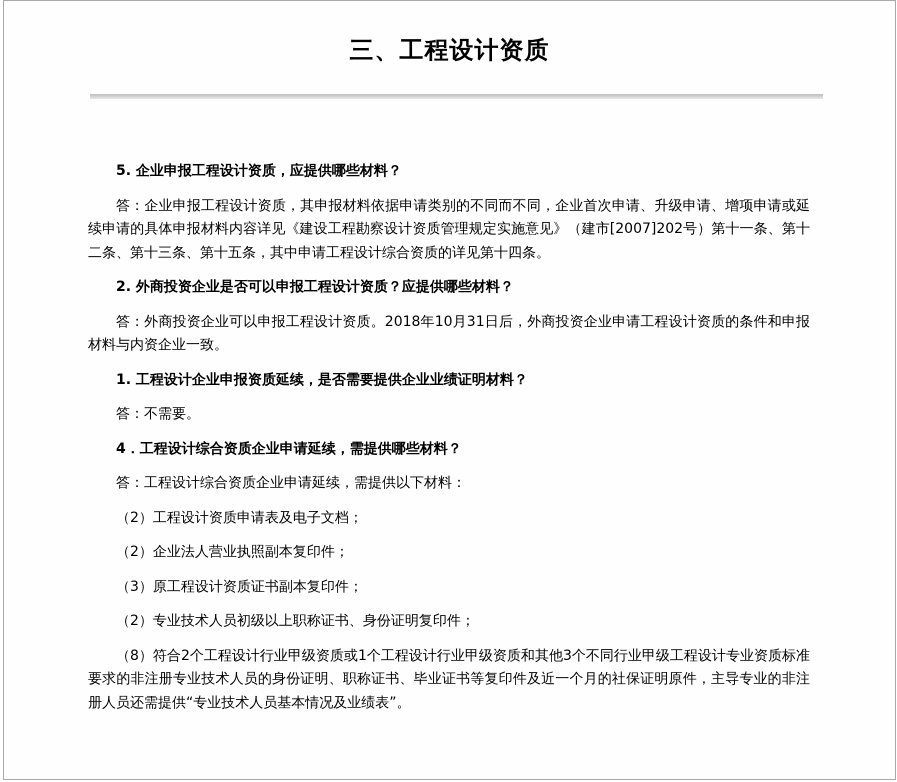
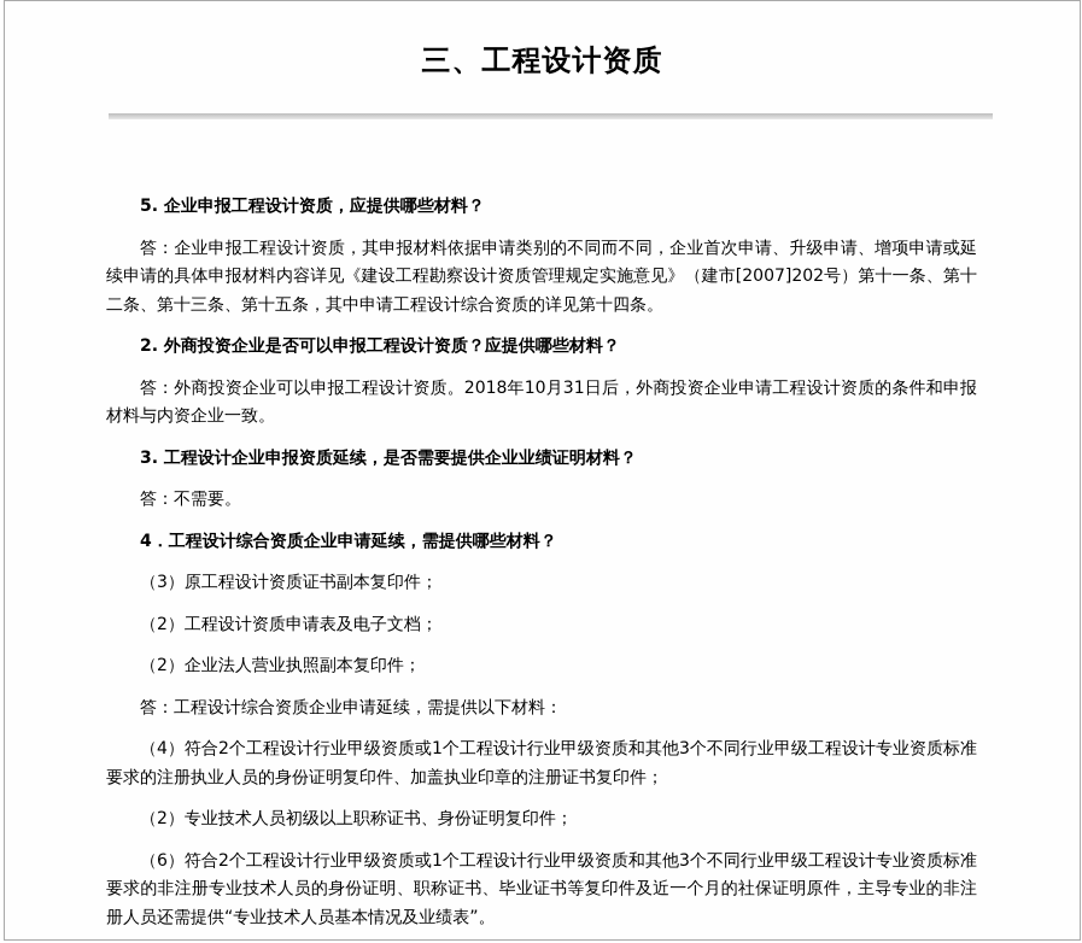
  三、工程设计资质
  5. 企业申报工程设计资质，应提供哪些材料？
  答：企业申报工程设计资质，其申报材料依据申请类别的不同而不同，企业首次申请、升级申请、增项申请或延续申请的具体申报材料内容详见《建设工程勘察设计资质管理规定实施意见》（建市[2007]202号）第十一条、第十二条、第十三条、第十五条，其中申请工程设计综合资质的详见第十四条。
  2. 外商投资企业是否可以申报工程设计资质？应提供哪些材料？
  答：外商投资企业可以申报工程设计资质。2018年10月31日后，外商投资企业申请工程设计资质的条件和申报材料与内资企业一致。
- 1. 工程设计企业申报资质延续，是否需要提供企业业绩证明材料？
+ 3. 工程设计企业申报资质延续，是否需要提供企业业绩证明材料？
  答：不需要。
  4．工程设计综合资质企业申请延续，需提供哪些材料？
- 答：工程设计综合资质企业申请延续，需提供以下材料：
+ （3）原工程设计资质证书副本复印件；
  （2）工程设计资质申请表及电子文档；
  （2）企业法人营业执照副本复印件；
- （3）原工程设计资质证书副本复印件；
+ 答：工程设计综合资质企业申请延续，需提供以下材料：
+ （4）符合2个工程设计行业甲级资质或1个工程设计行业甲级资质和其他3个不同行业甲级工程设计专业资质标准要求的注册执业人员的身份证明复印件、加盖执业印章的注册证书复印件；
  （2）专业技术人员初级以上职称证书、身份证明复印件；
- （8）符合2个工程设计行业甲级资质或1个工程设计行业甲级资质和其他3个不同行业甲级工程设计专业资质标准要求的非注册专业技术人员的身份证明、职称证书、毕业证书等复印件及近一个月的社保证明原件，主导专业的非注册人员还需提供“专业技术人员基本情况及业绩表”。
+ （6）符合2个工程设计行业甲级资质或1个工程设计行业甲级资质和其他3个不同行业甲级工程设计专业资质标准要求的非注册专业技术人员的身份证明、职称证书、毕业证书等复印件及近一个月的社保证明原件，主导专业的非注册人员还需提供“专业技术人员基本情况及业绩表”。
